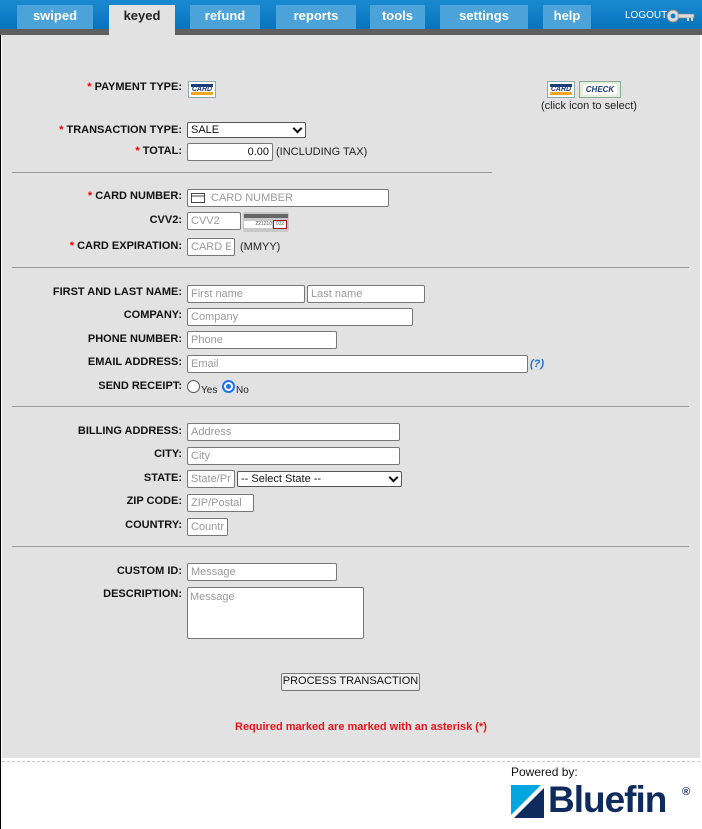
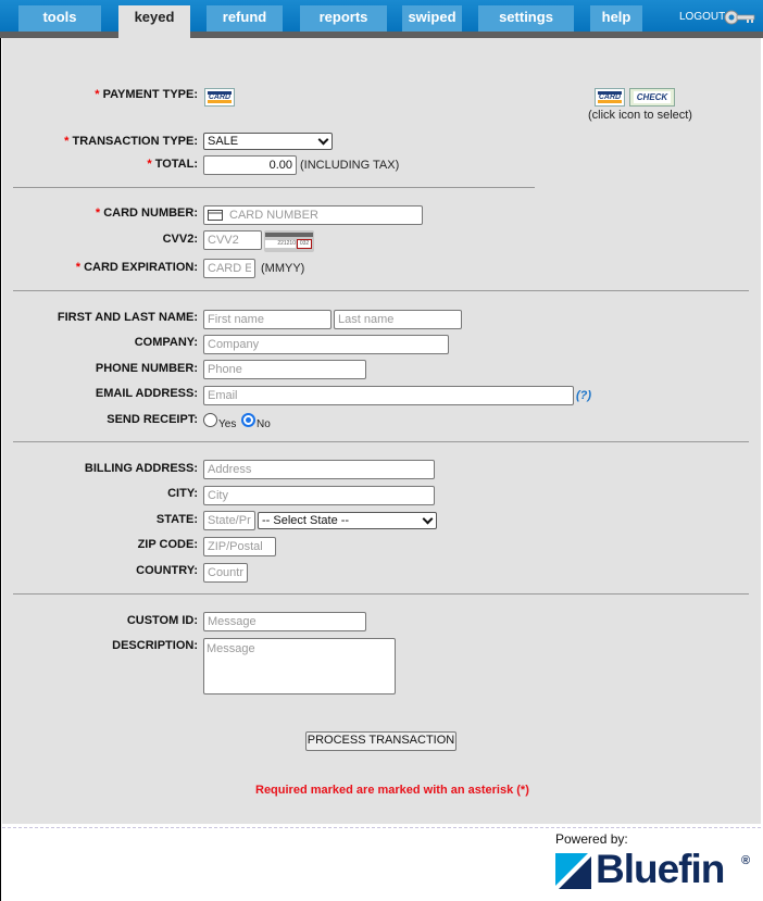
- swiped
+ tools
  keyed
  refund
  reports
- tools
+ swiped
  settings
  help
  LOGOUT
  * PAYMENT TYPE:
  CHECK
  (click icon to select)
  * TRANSACTION TYPE:
  SALE
  * TOTAL:
  0.00
  (INCLUDING TAX)
  * CARD NUMBER:
  CARD NUMBER
  CVV2:
  CVV2
  * CARD EXPIRATION:
  CARD E
  (MMYY)
  FIRST AND LAST NAME:
  First name
  Last name
  COMPANY:
  Company
  PHONE NUMBER:
  Phone
  EMAIL ADDRESS:
  Email
  (?)
  SEND RECEIPT:
  Yes
  No
  BILLING ADDRESS:
  Address
  CITY:
  City
  STATE:
  -- Select State --
  ZIP CODE:
  ZIP/Postal
  COUNTRY:
  Countr
  CUSTOM ID:
  Message
  DESCRIPTION:
  Message
  PROCESS TRANSACTION
  Required marked are marked with an asterisk (*)
  Powered by:
  Bluefin
  ®
